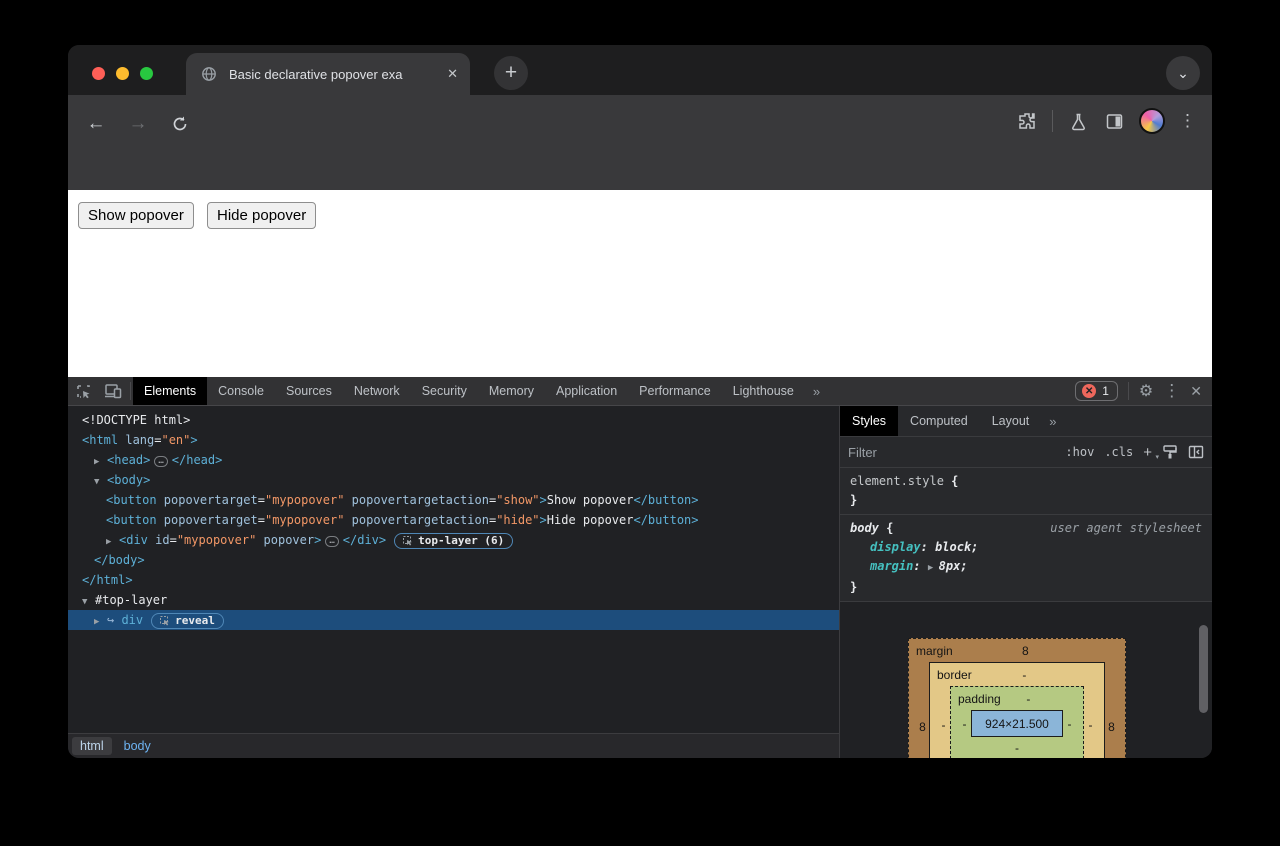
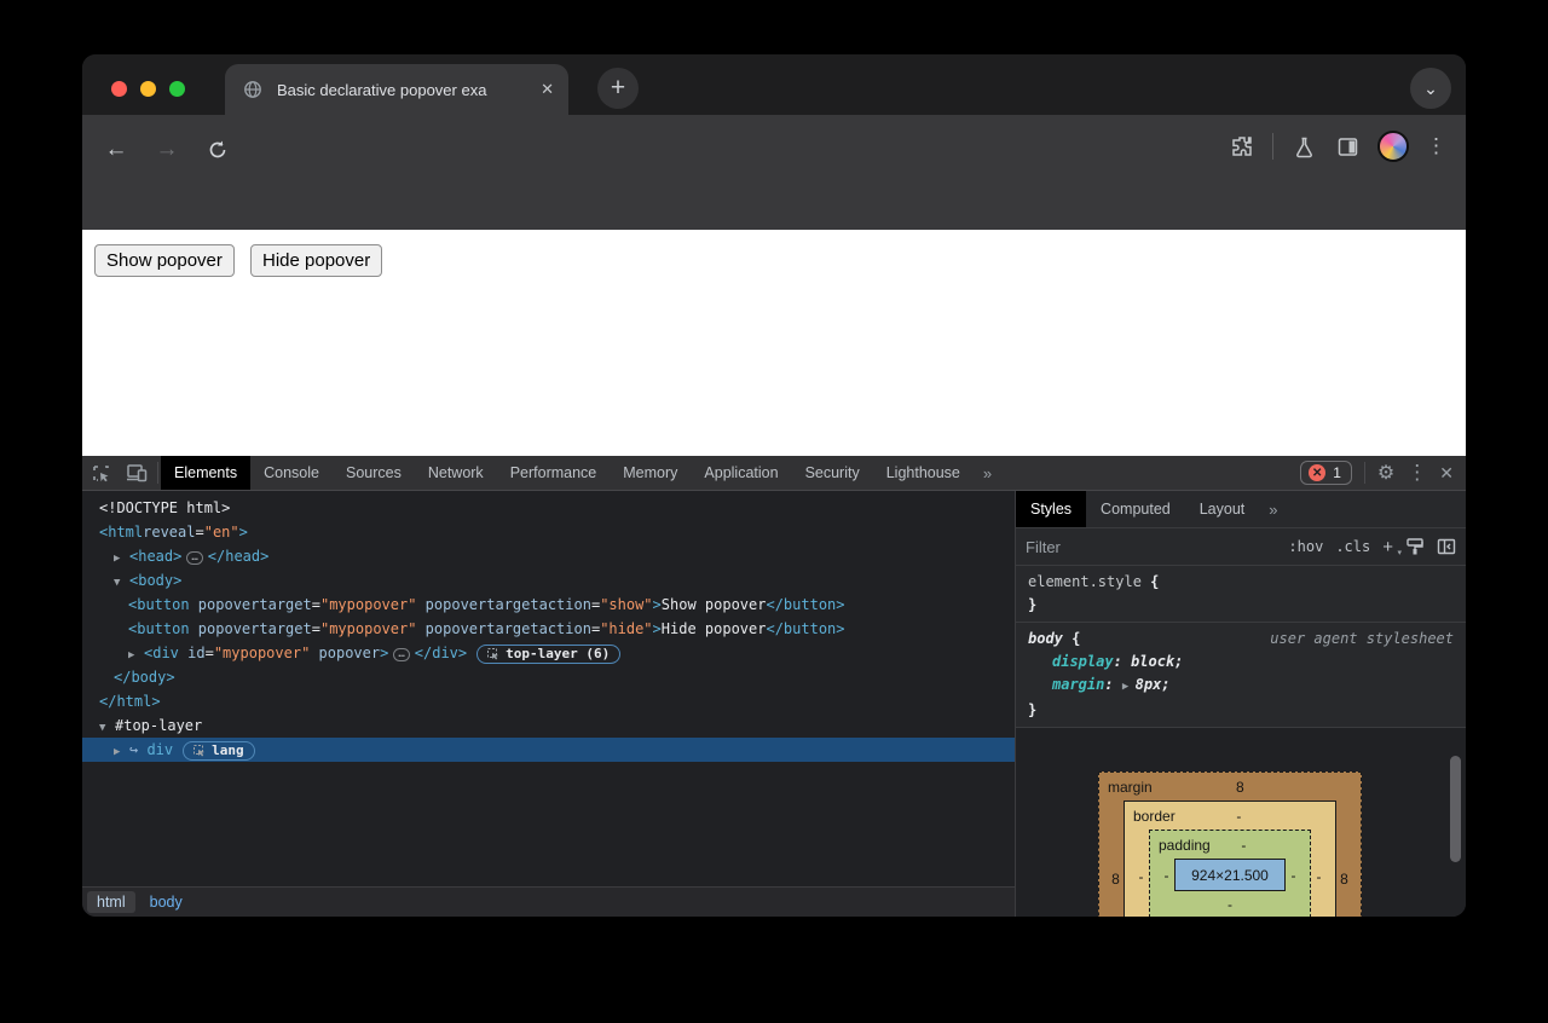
  Basic declarative popover exa
  ✕
  +
  ⌄
  ←
  →
  ⋮
  Show popover
  Hide popover
  Elements
  Console
  Sources
  Network
- Security
+ Performance
  Memory
  Application
- Performance
+ Security
  Lighthouse
  »
  ✕
  1
  ⚙
  ⋮
  ✕
  <!DOCTYPE html>
- <html lang="en">
+ <htmlreveal="en">
  ▶ <head> … </head>
  ▼ <body>
  <button popovertarget="mypopover" popovertargetaction="show">Show popover</button>
  <button popovertarget="mypopover" popovertargetaction="hide">Hide popover</button>
  ▶ <div id="mypopover" popover> … </div>
  top-layer (6)
  </body>
  </html>
  ▼ #top-layer
  ▶ ↪ div
- reveal
+ lang
  html
  body
  Styles
  Computed
  Layout
  »
  Filter
  :hov
  .cls
  +
  element.style {
  }
  body {
  user agent stylesheet
  display: block;
  margin: ▶ 8px;
  }
  margin
  8
  8
  border
  -
  -
  padding
  -
  -
  924×21.500
  -
  -
  -
  8
